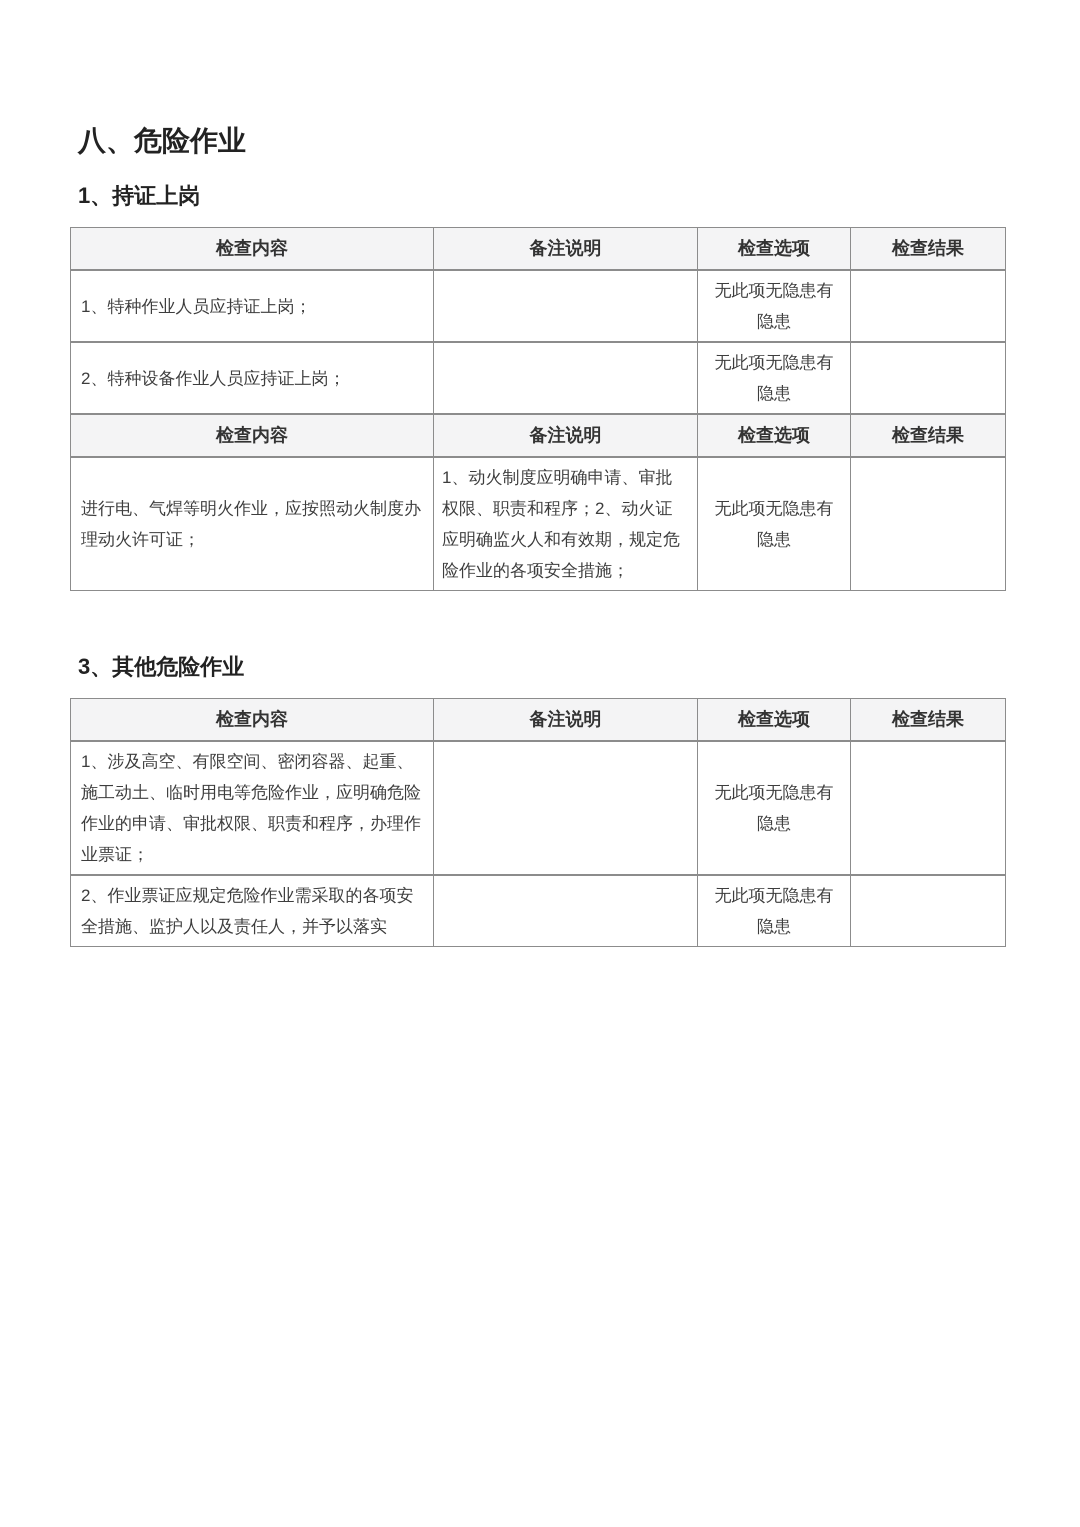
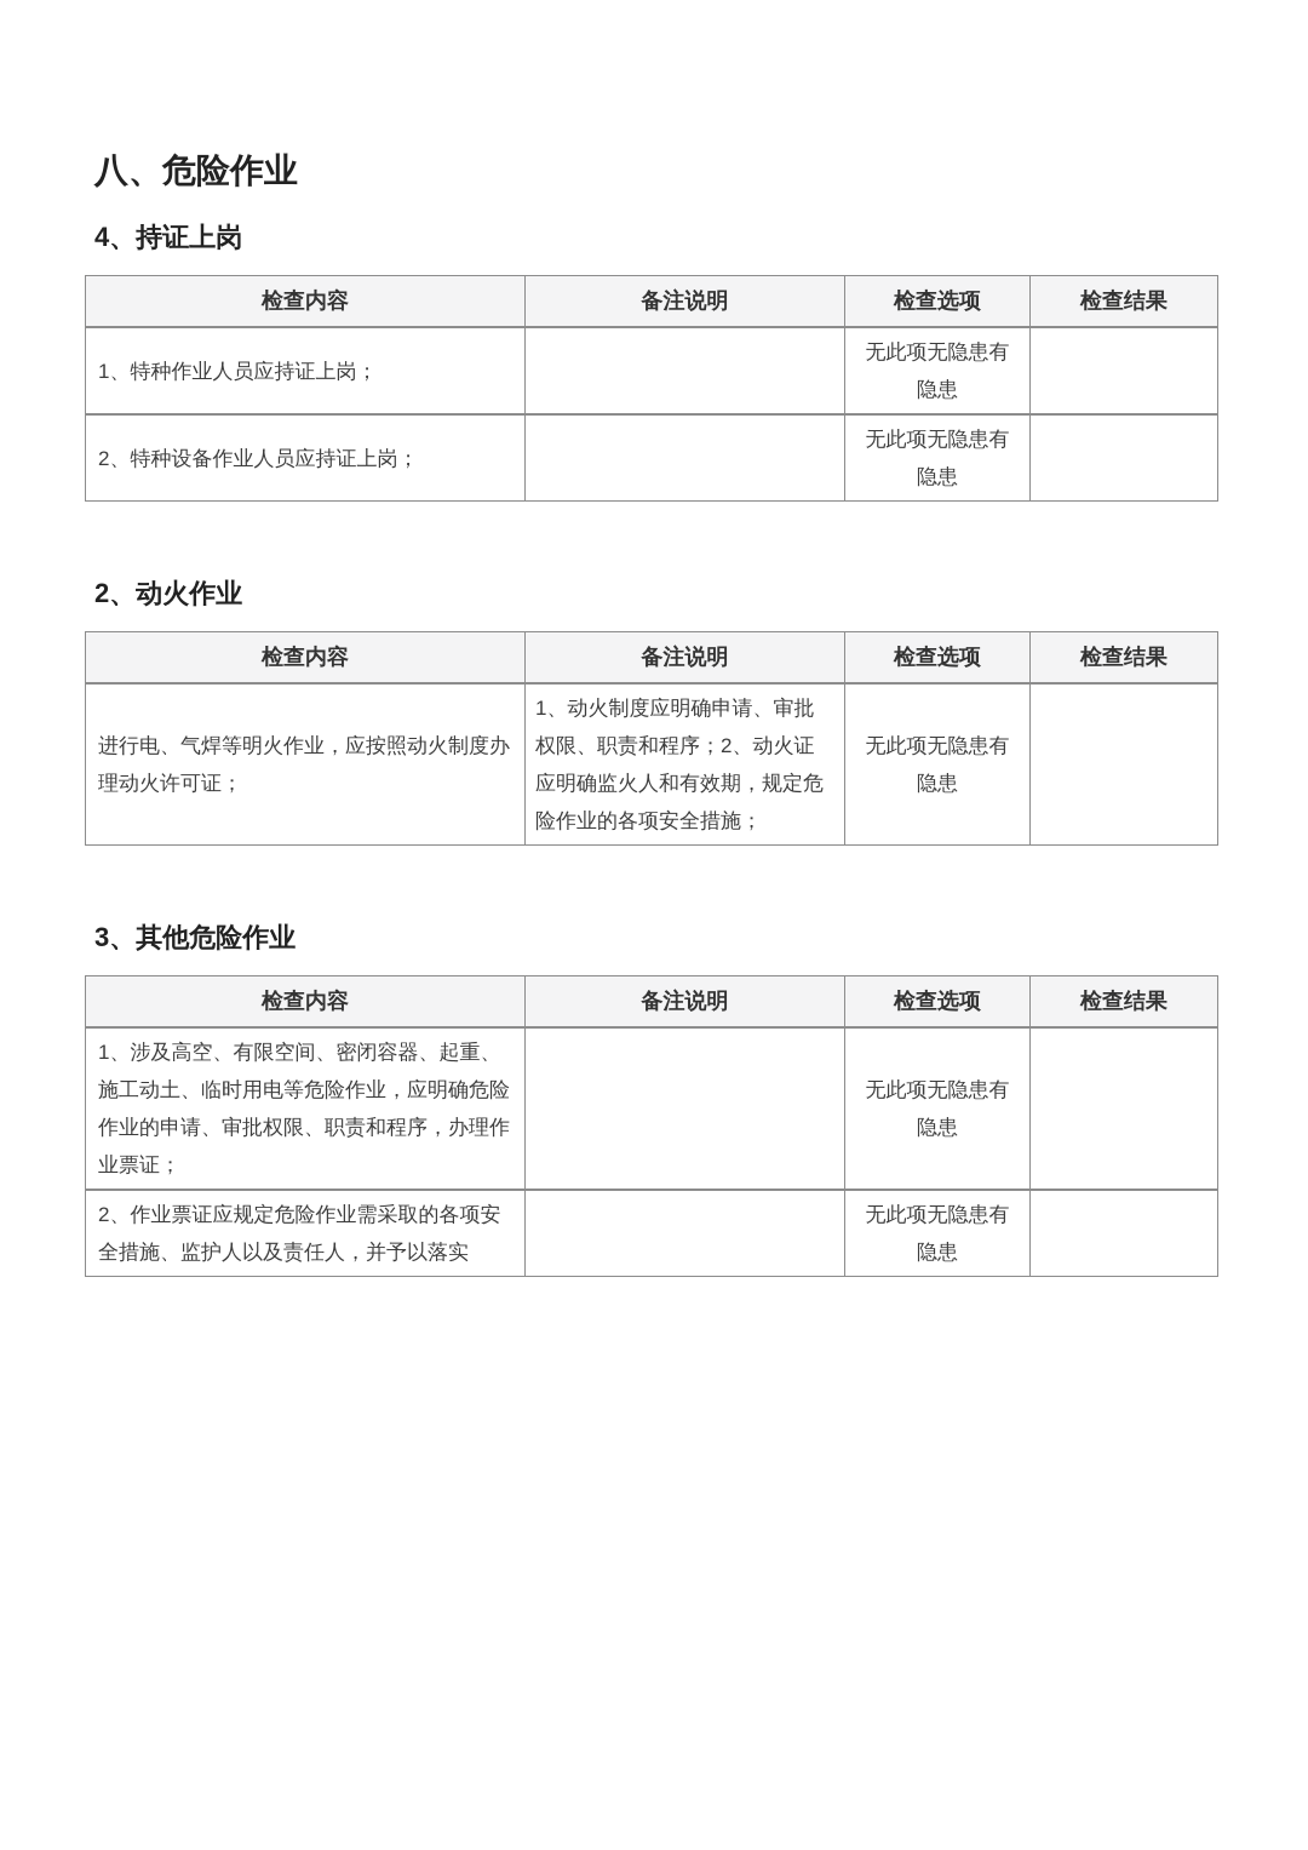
  八、危险作业
- 1、持证上岗
+ 4、持证上岗
  检查内容	备注说明	检查选项	检查结果
  1、特种作业人员应持证上岗；		无此项无隐患有隐患
  2、特种设备作业人员应持证上岗；		无此项无隐患有隐患
+ 2、动火作业
  检查内容	备注说明	检查选项	检查结果
  进行电、气焊等明火作业，应按照动火制度办理动火许可证；	1、动火制度应明确申请、审批权限、职责和程序；2、动火证应明确监火人和有效期，规定危险作业的各项安全措施；	无此项无隐患有隐患
  3、其他危险作业
  检查内容	备注说明	检查选项	检查结果
  1、涉及高空、有限空间、密闭容器、起重、施工动土、临时用电等危险作业，应明确危险作业的申请、审批权限、职责和程序，办理作业票证；		无此项无隐患有隐患
  2、作业票证应规定危险作业需采取的各项安全措施、监护人以及责任人，并予以落实		无此项无隐患有隐患
